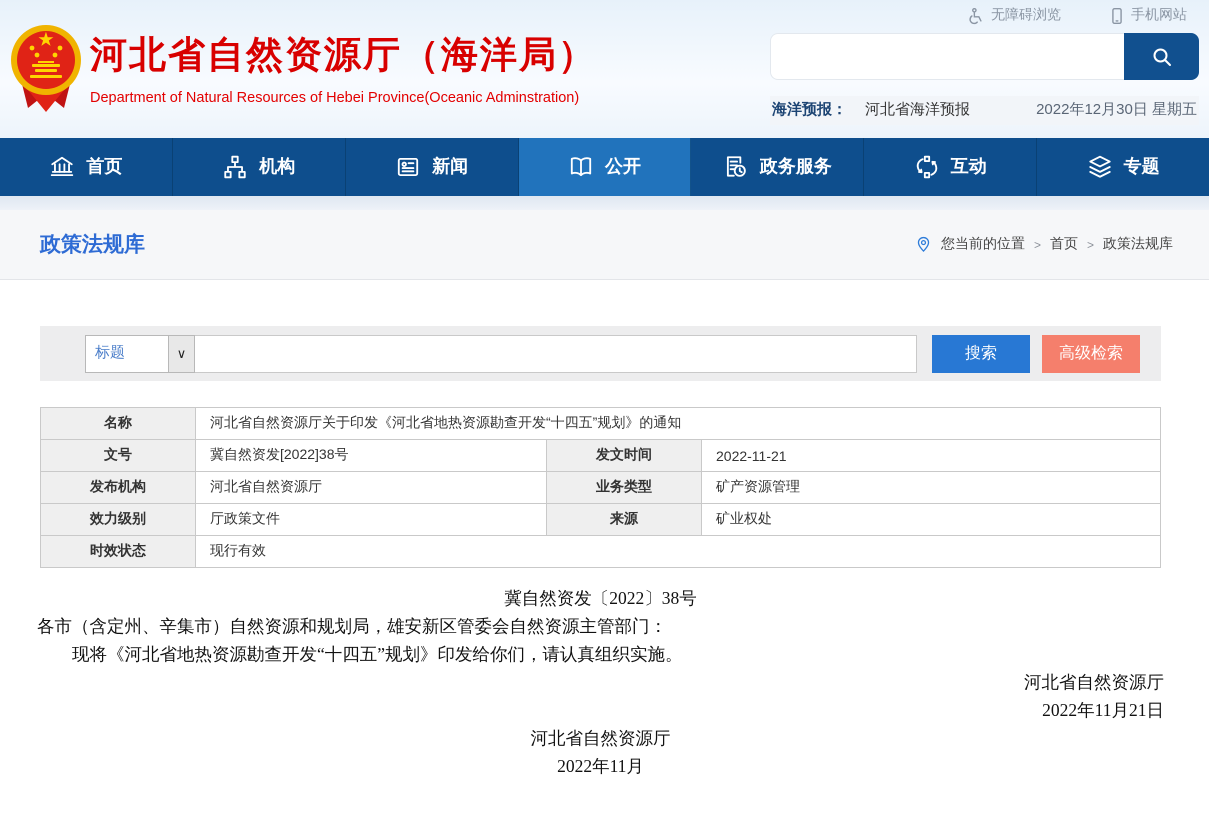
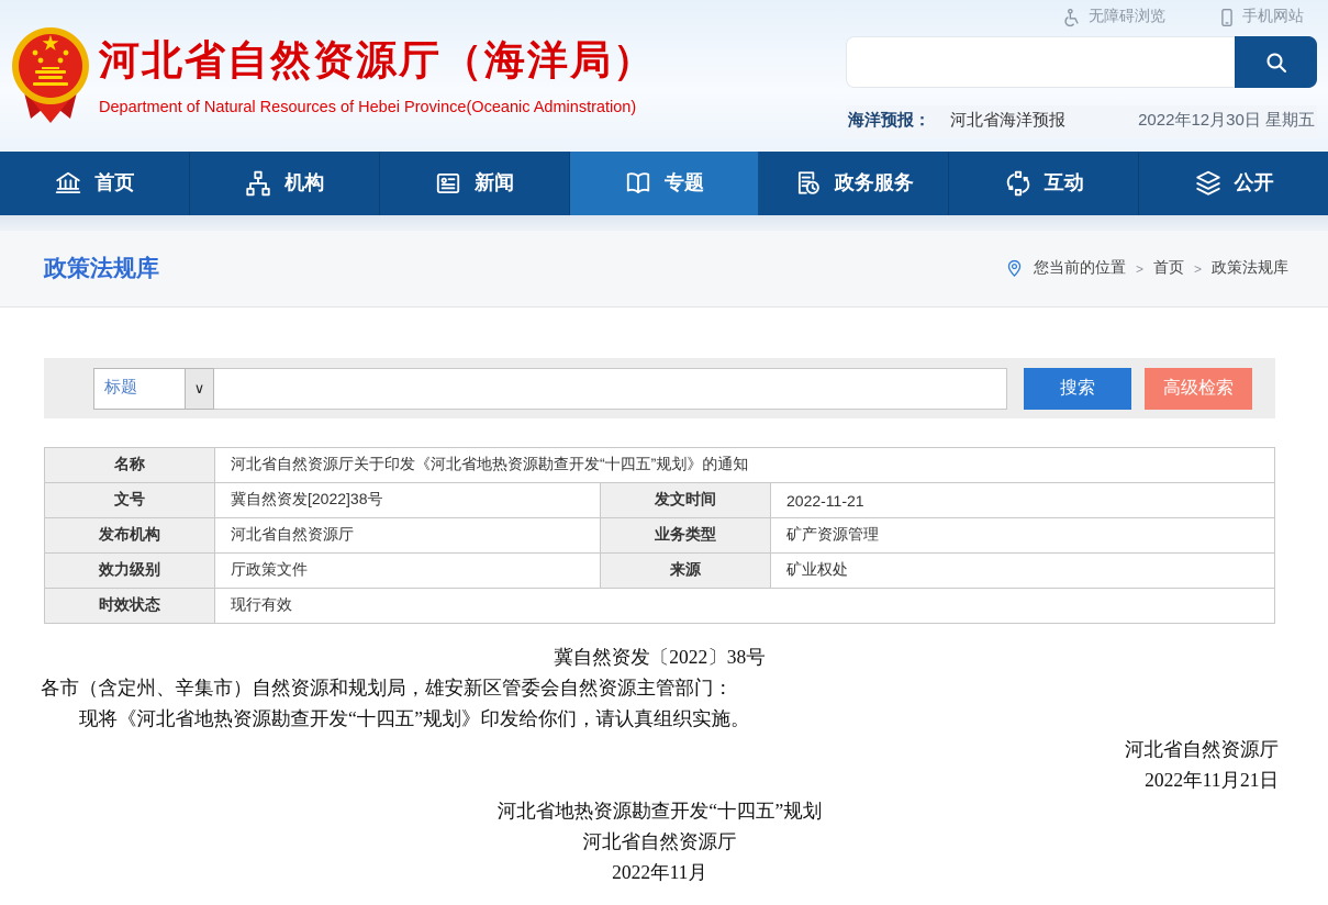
  河北省自然资源厅（海洋局）
  Department of Natural Resources of Hebei Province(Oceanic Adminstration)
  无障碍浏览
  手机网站
  海洋预报：
  河北省海洋预报
  2022年12月30日 星期五
  首页
  机构
  新闻
- 公开
+ 专题
  政务服务
  互动
- 专题
+ 公开
  政策法规库
  您当前的位置
  >
  首页
  >
  政策法规库
  标题
  ∨
  搜索
  高级检索
  名称	河北省自然资源厅关于印发《河北省地热资源勘查开发“十四五”规划》的通知
  文号	冀自然资发[2022]38号	发文时间	2022-11-21
  发布机构	河北省自然资源厅	业务类型	矿产资源管理
  效力级别	厅政策文件	来源	矿业权处
  时效状态	现行有效
  冀自然资发〔2022〕38号
  各市（含定州、辛集市）自然资源和规划局，雄安新区管委会自然资源主管部门：
  现将《河北省地热资源勘查开发“十四五”规划》印发给你们，请认真组织实施。
  河北省自然资源厅
  2022年11月21日
+ 河北省地热资源勘查开发“十四五”规划
  河北省自然资源厅
  2022年11月
